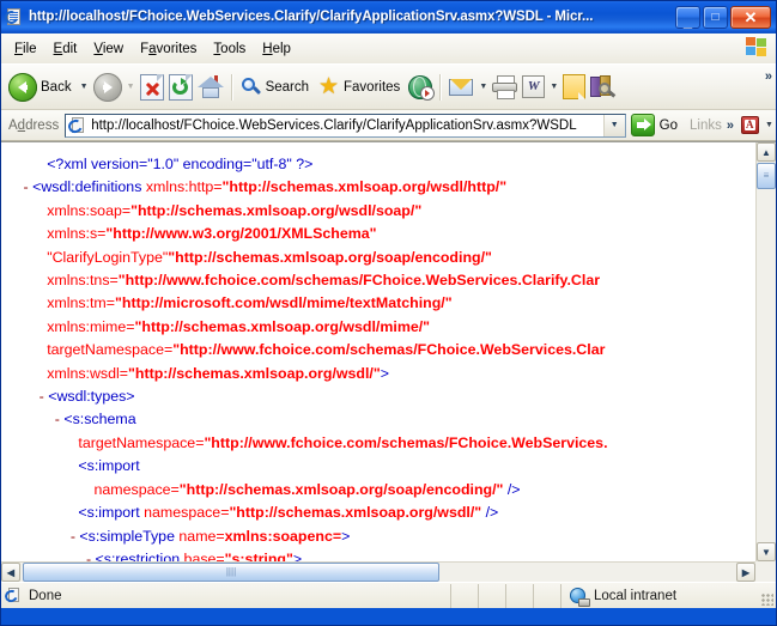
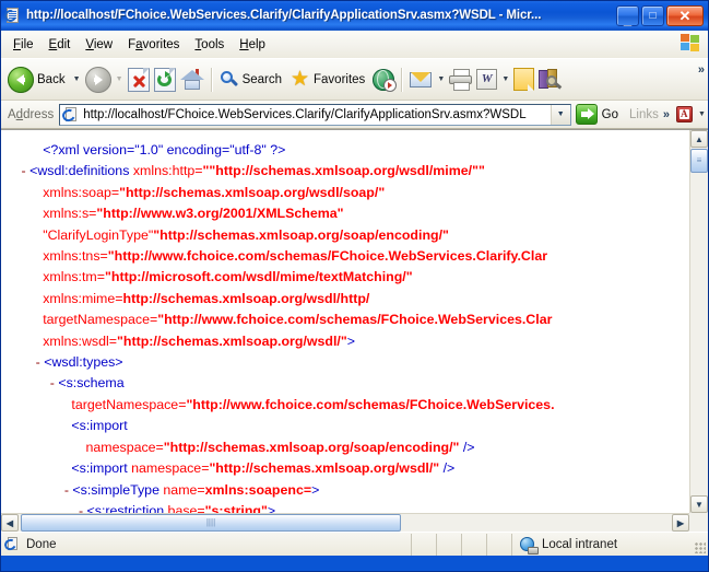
  http://localhost/FChoice.WebServices.Clarify/ClarifyApplicationSrv.asmx?WSDL - Micr...
  _
  □
  ✕
  File
  Edit
  View
  Favorites
  Tools
  Help
  Back
  Search
  ★
  Favorites
  W
  »
  Address
  http://localhost/FChoice.WebServices.Clarify/ClarifyApplicationSrv.asmx?WSDL
  Go
  Links
  »
  A
  <?xml version="1.0" encoding="utf-8" ?>
- - <wsdl:definitions xmlns:http="http://schemas.xmlsoap.org/wsdl/http/"
+ - <wsdl:definitions xmlns:http=""http://schemas.xmlsoap.org/wsdl/mime/""
  xmlns:soap="http://schemas.xmlsoap.org/wsdl/soap/"
  xmlns:s="http://www.w3.org/2001/XMLSchema"
  "ClarifyLoginType""http://schemas.xmlsoap.org/soap/encoding/"
  xmlns:tns="http://www.fchoice.com/schemas/FChoice.WebServices.Clarify.Clar
  xmlns:tm="http://microsoft.com/wsdl/mime/textMatching/"
- xmlns:mime="http://schemas.xmlsoap.org/wsdl/mime/"
+ xmlns:mime=http://schemas.xmlsoap.org/wsdl/http/
  targetNamespace="http://www.fchoice.com/schemas/FChoice.WebServices.Clar
  xmlns:wsdl="http://schemas.xmlsoap.org/wsdl/">
  - <wsdl:types>
  - <s:schema
  targetNamespace="http://www.fchoice.com/schemas/FChoice.WebServices.
  <s:import
  namespace="http://schemas.xmlsoap.org/soap/encoding/" />
  <s:import namespace="http://schemas.xmlsoap.org/wsdl/" />
  - <s:simpleType name=xmlns:soapenc=>
  - <s:restriction base="s:string">
  ▲
  ≡
  ▼
  ◀
  ||||
  ▶
  Done
  Local intranet
